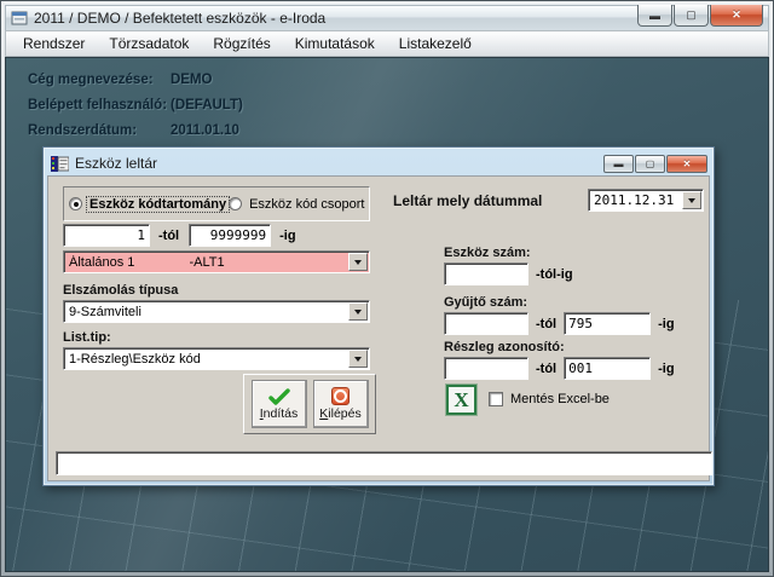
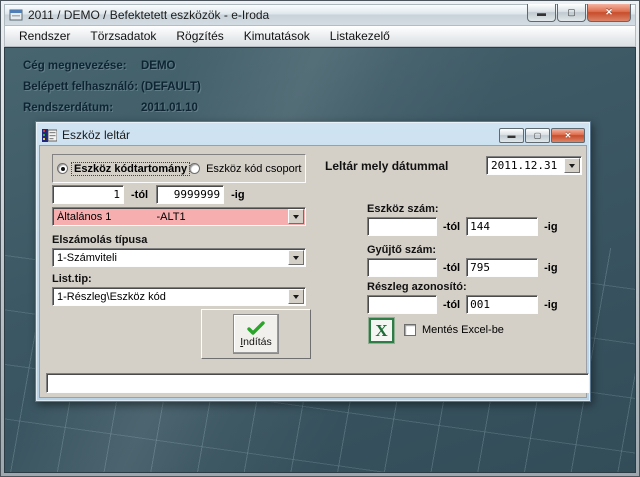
  2011 / DEMO / Befektetett eszközök - e-Iroda
  ▬
  ▢
  ✕
  Rendszer
  Törzsadatok
  Rögzítés
  Kimutatások
  Listakezelő
  Cég megnevezése:
  DEMO
  Belépett felhasználó:
  (DEFAULT)
  Rendszerdátum:
  2011.01.10
  Eszköz leltár
  ▬
  ▢
  ✕
  Eszköz kódtartomány
  Eszköz kód csoport
  1
  -tól
  9999999
  -ig
  Általános 1 -ALT1
  Elszámolás típusa
- 9-Számviteli
+ 1-Számviteli
  List.tip:
  1-Részleg\Eszköz kód
  Indítás
- Kilépés
  Leltár mely dátummal
  2011.12.31
  Eszköz szám:
  -tól
+ 144
  -ig
  Gyűjtő szám:
  -tól
  795
  -ig
  Részleg azonosító:
  -tól
  001
  -ig
  X
  Mentés Excel-be
